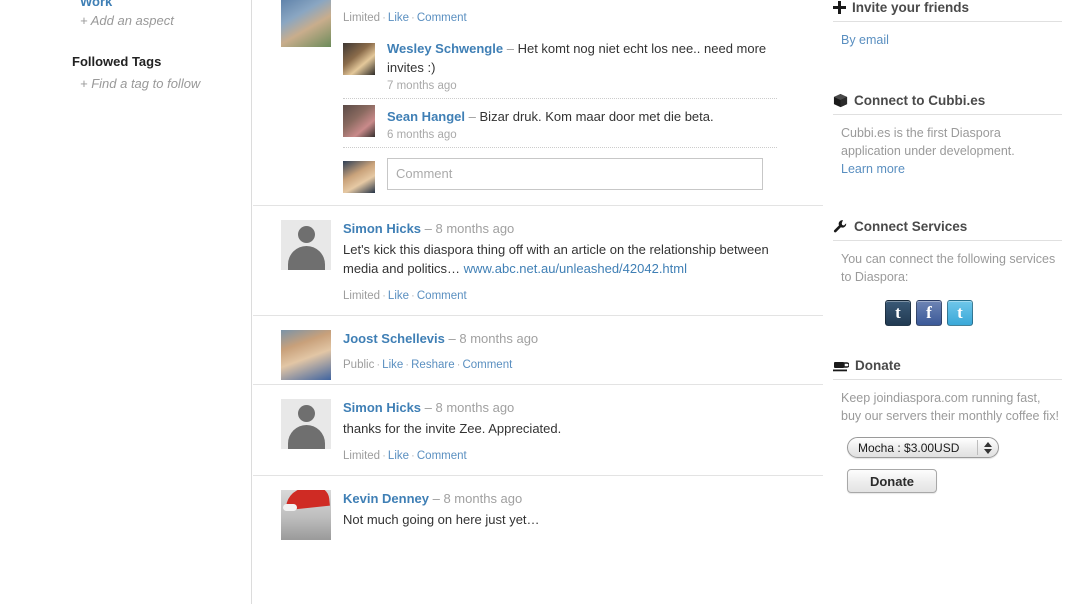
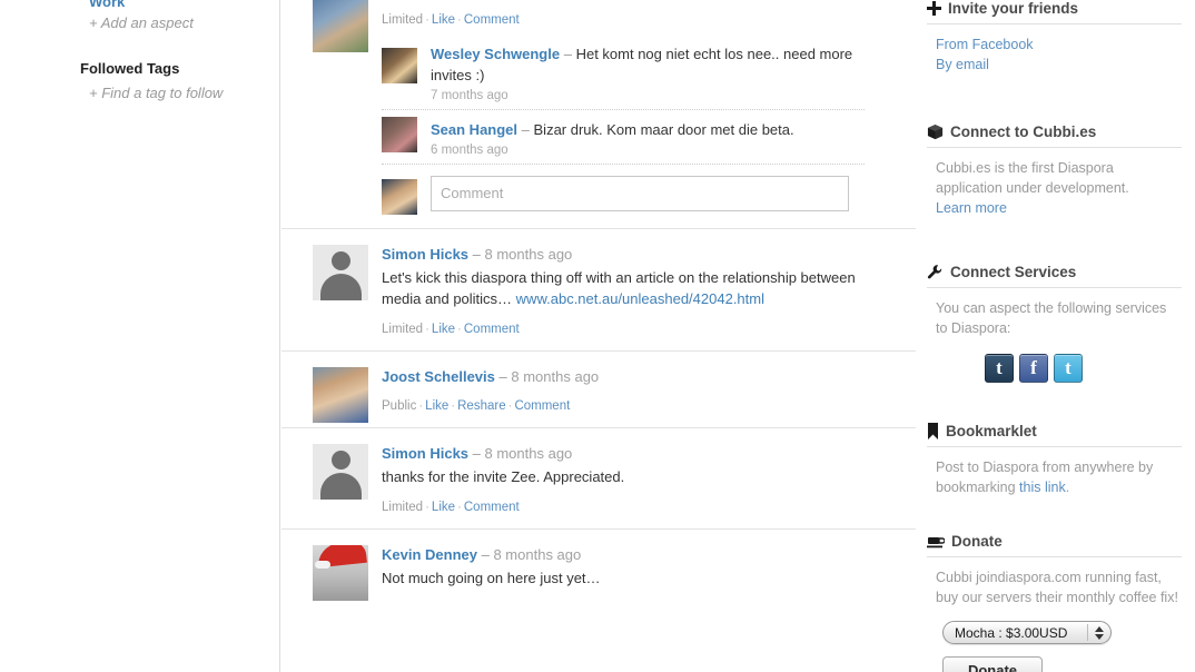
  Work
  + Add an aspect
  Followed Tags
  + Find a tag to follow
  Limited · Like · Comment
  Wesley Schwengle – Het komt nog niet echt los nee.. need more invites :)
  7 months ago
  Sean Hangel – Bizar druk. Kom maar door met die beta.
  6 months ago
  Comment
  Simon Hicks – 8 months ago
  Let's kick this diaspora thing off with an article on the relationship between media and politics… www.abc.net.au/unleashed/42042.html
  Limited · Like · Comment
  Joost Schellevis – 8 months ago
  Public · Like · Reshare · Comment
  Simon Hicks – 8 months ago
  thanks for the invite Zee. Appreciated.
  Limited · Like · Comment
  Kevin Denney – 8 months ago
  Not much going on here just yet…
  Invite your friends
+ From Facebook
  By email
  Connect to Cubbi.es
  Cubbi.es is the first Diaspora application under development.
  Learn more
  Connect Services
- You can connect the following services to Diaspora:
+ You can aspect the following services to Diaspora:
  t
  f
  t
+ Bookmarklet
+ Post to Diaspora from anywhere by bookmarking this link.
  Donate
- Keep joindiaspora.com running fast, buy our servers their monthly coffee fix!
+ Cubbi joindiaspora.com running fast, buy our servers their monthly coffee fix!
  Mocha : $3.00USD
  Donate
